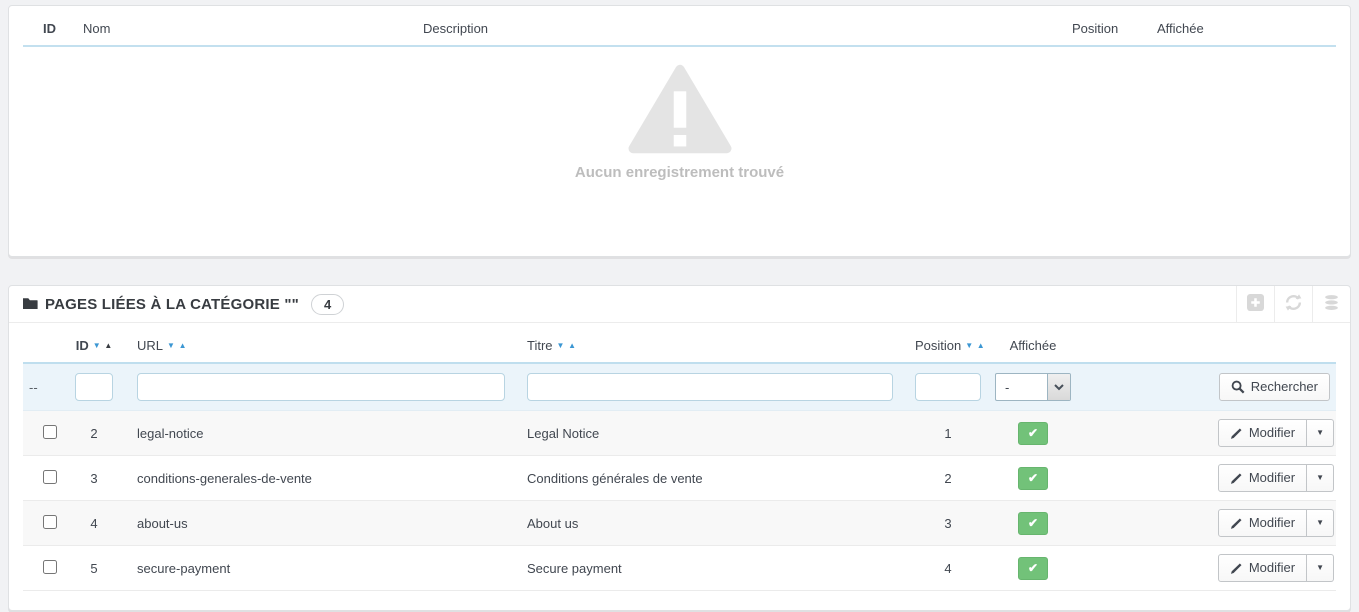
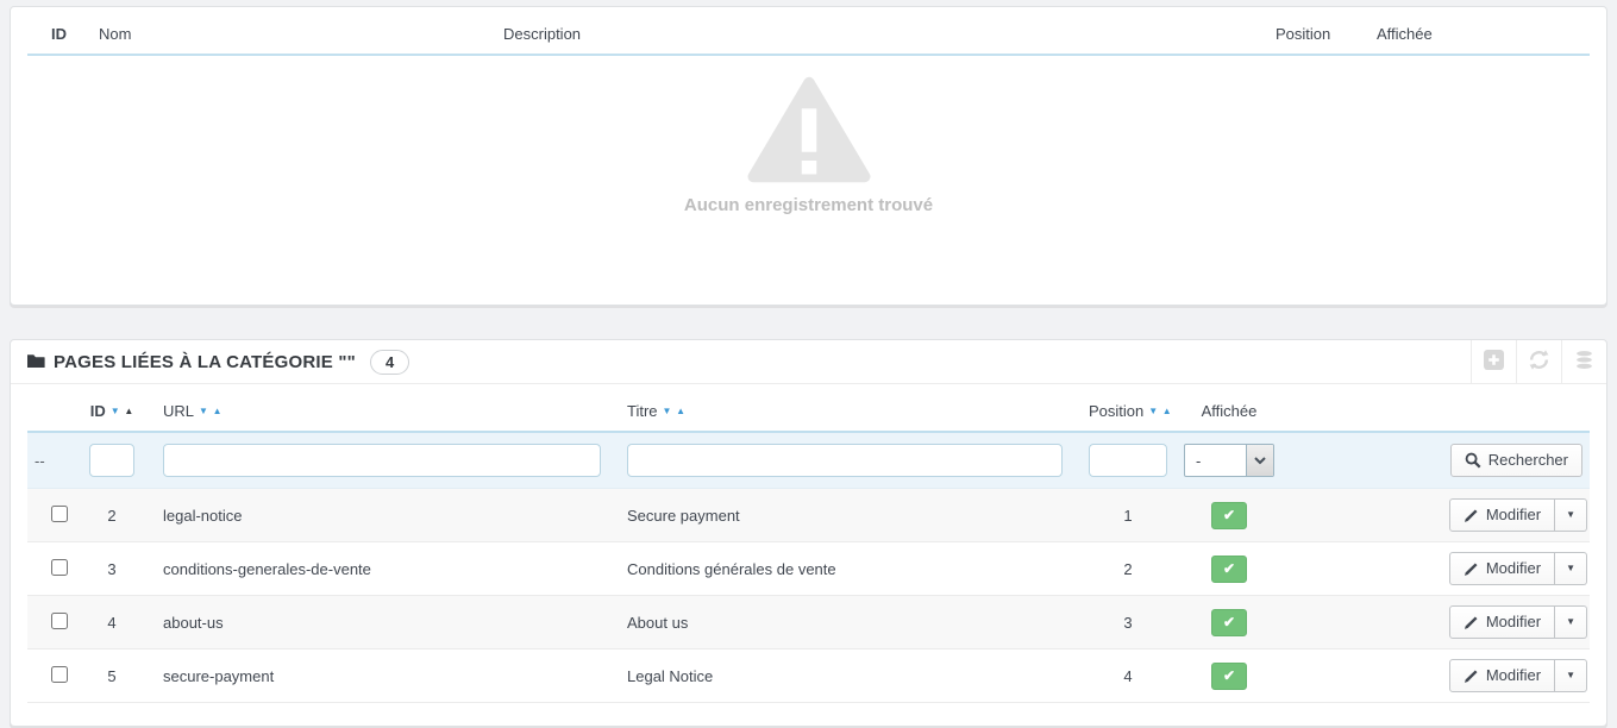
  ID	Nom	Description	Position	Affichée
  Aucun enregistrement trouvé
  PAGES LIÉES À LA CATÉGORIE ""
  4
  	ID ▼ ▲	URL ▼ ▲	Titre ▼ ▲	Position ▼ ▲	Affichée
  --					-	Rechercher
- 	2	legal-notice	Legal Notice	1	✔	Modifier ▼
+ 	2	legal-notice	Secure payment	1	✔	Modifier ▼
  	3	conditions-generales-de-vente	Conditions générales de vente	2	✔	Modifier ▼
  	4	about-us	About us	3	✔	Modifier ▼
- 	5	secure-payment	Secure payment	4	✔	Modifier ▼
+ 	5	secure-payment	Legal Notice	4	✔	Modifier ▼
